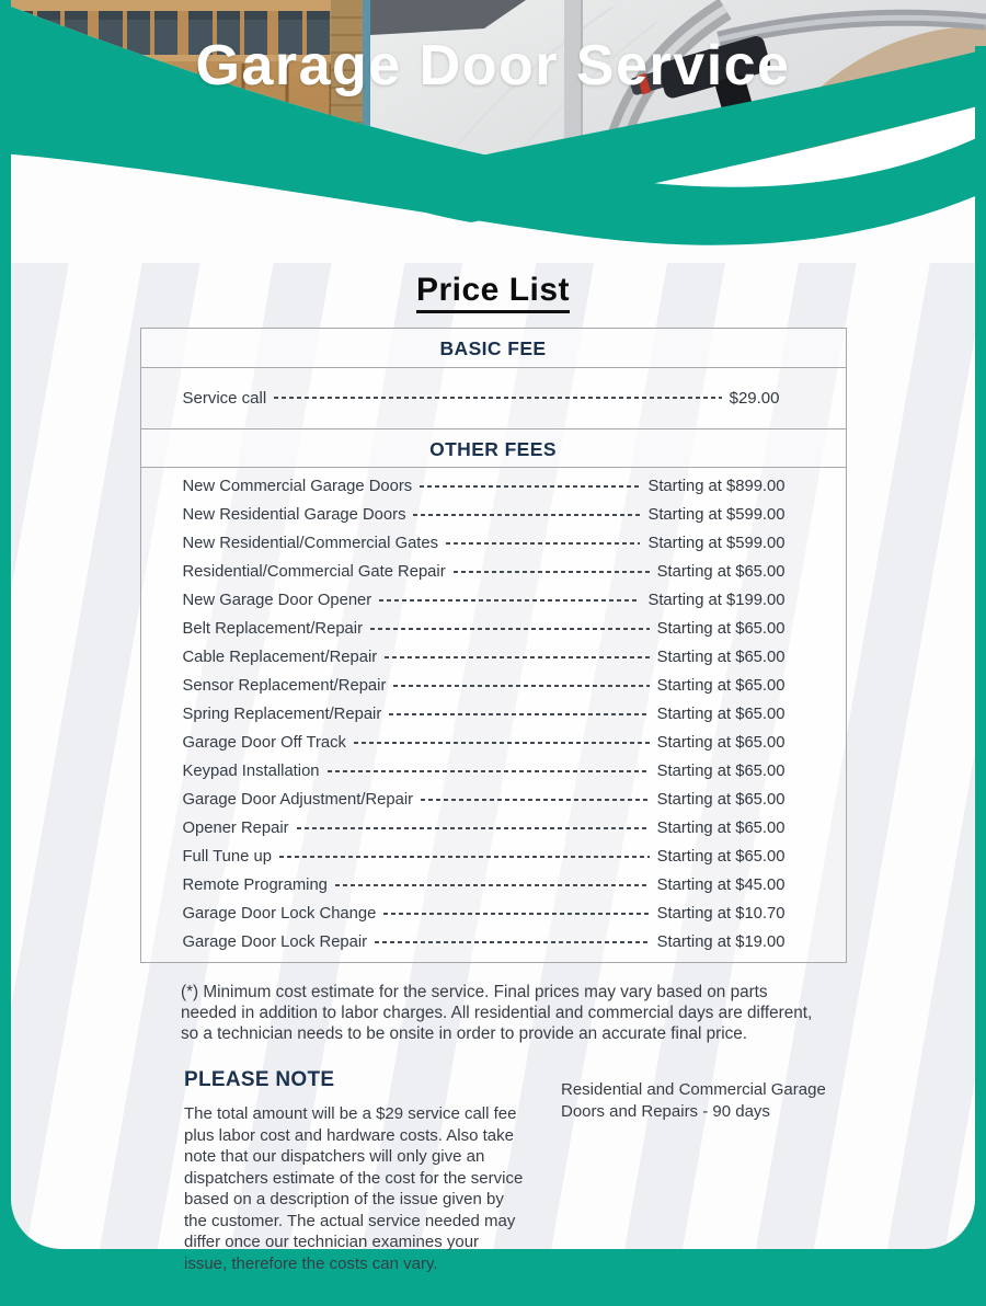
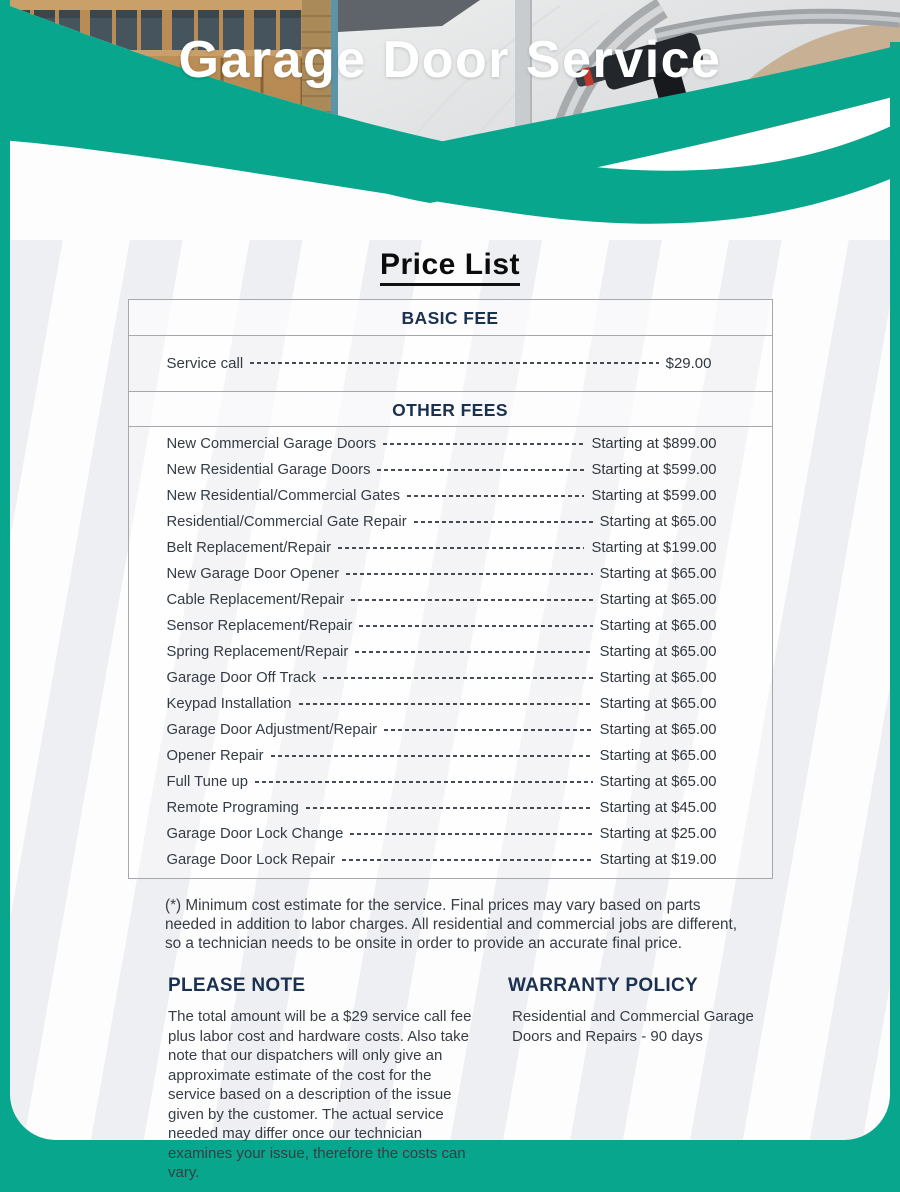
  Garage Door Service
  Price List
  BASIC FEE
  Service call
  $29.00
  OTHER FEES
  New Commercial Garage Doors
  Starting at $899.00
  New Residential Garage Doors
  Starting at $599.00
  New Residential/Commercial Gates
  Starting at $599.00
  Residential/Commercial Gate Repair
  Starting at $65.00
- New Garage Door Opener
+ Belt Replacement/Repair
  Starting at $199.00
- Belt Replacement/Repair
+ New Garage Door Opener
  Starting at $65.00
  Cable Replacement/Repair
  Starting at $65.00
  Sensor Replacement/Repair
  Starting at $65.00
  Spring Replacement/Repair
  Starting at $65.00
  Garage Door Off Track
  Starting at $65.00
  Keypad Installation
  Starting at $65.00
  Garage Door Adjustment/Repair
  Starting at $65.00
  Opener Repair
  Starting at $65.00
  Full Tune up
  Starting at $65.00
  Remote Programing
  Starting at $45.00
  Garage Door Lock Change
- Starting at $10.70
+ Starting at $25.00
  Garage Door Lock Repair
  Starting at $19.00
- (*) Minimum cost estimate for the service. Final prices may vary based on parts needed in addition to labor charges. All residential and commercial days are different, so a technician needs to be onsite in order to provide an accurate final price.
+ (*) Minimum cost estimate for the service. Final prices may vary based on parts needed in addition to labor charges. All residential and commercial jobs are different, so a technician needs to be onsite in order to provide an accurate final price.
  PLEASE NOTE
- The total amount will be a $29 service call fee plus labor cost and hardware costs. Also take note that our dispatchers will only give an dispatchers estimate of the cost for the service based on a description of the issue given by the customer. The actual service needed may differ once our technician examines your issue, therefore the costs can vary.
+ The total amount will be a $29 service call fee plus labor cost and hardware costs. Also take note that our dispatchers will only give an approximate estimate of the cost for the service based on a description of the issue given by the customer. The actual service needed may differ once our technician examines your issue, therefore the costs can vary.
+ WARRANTY POLICY
  Residential and Commercial Garage Doors and Repairs - 90 days
